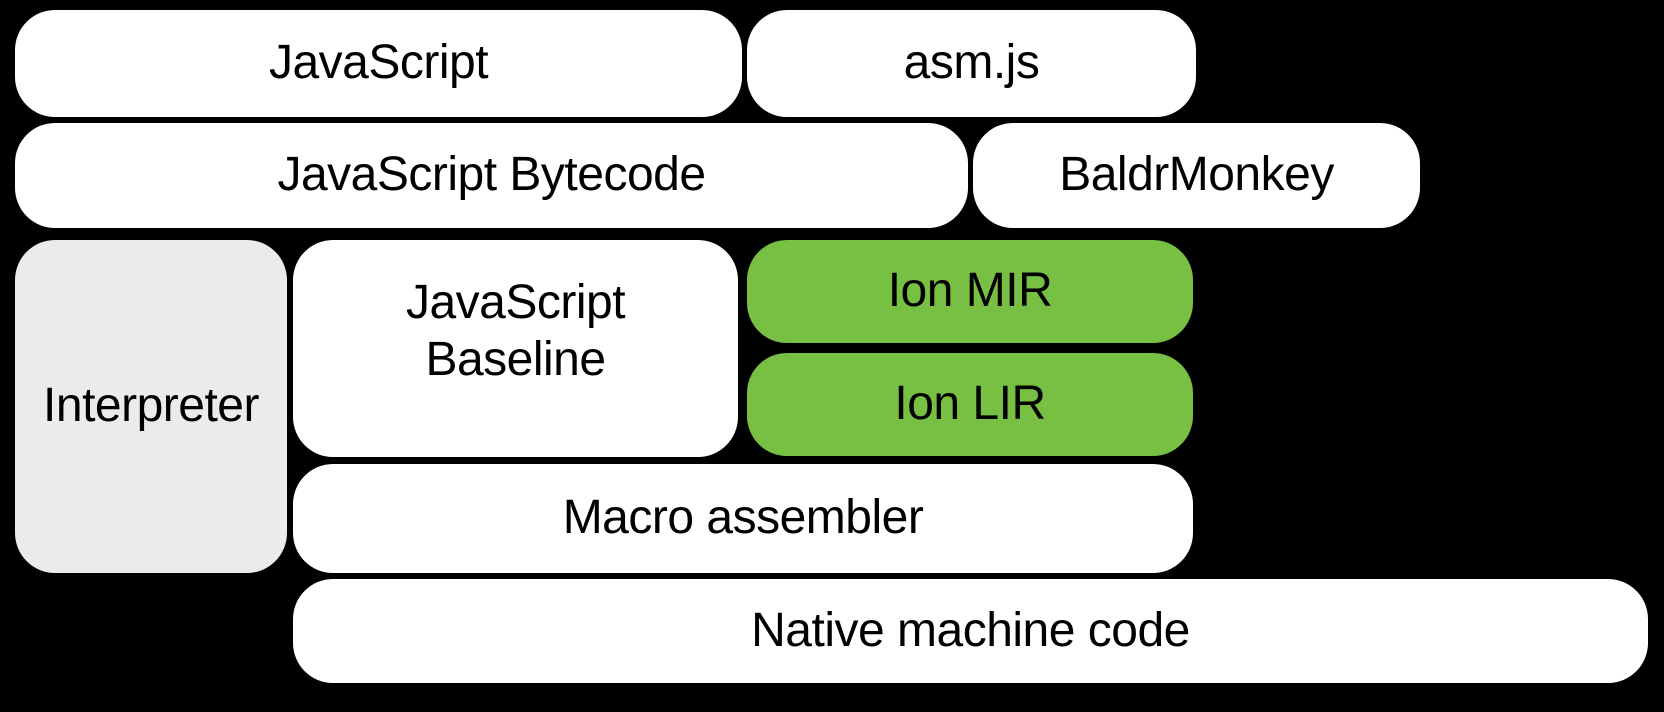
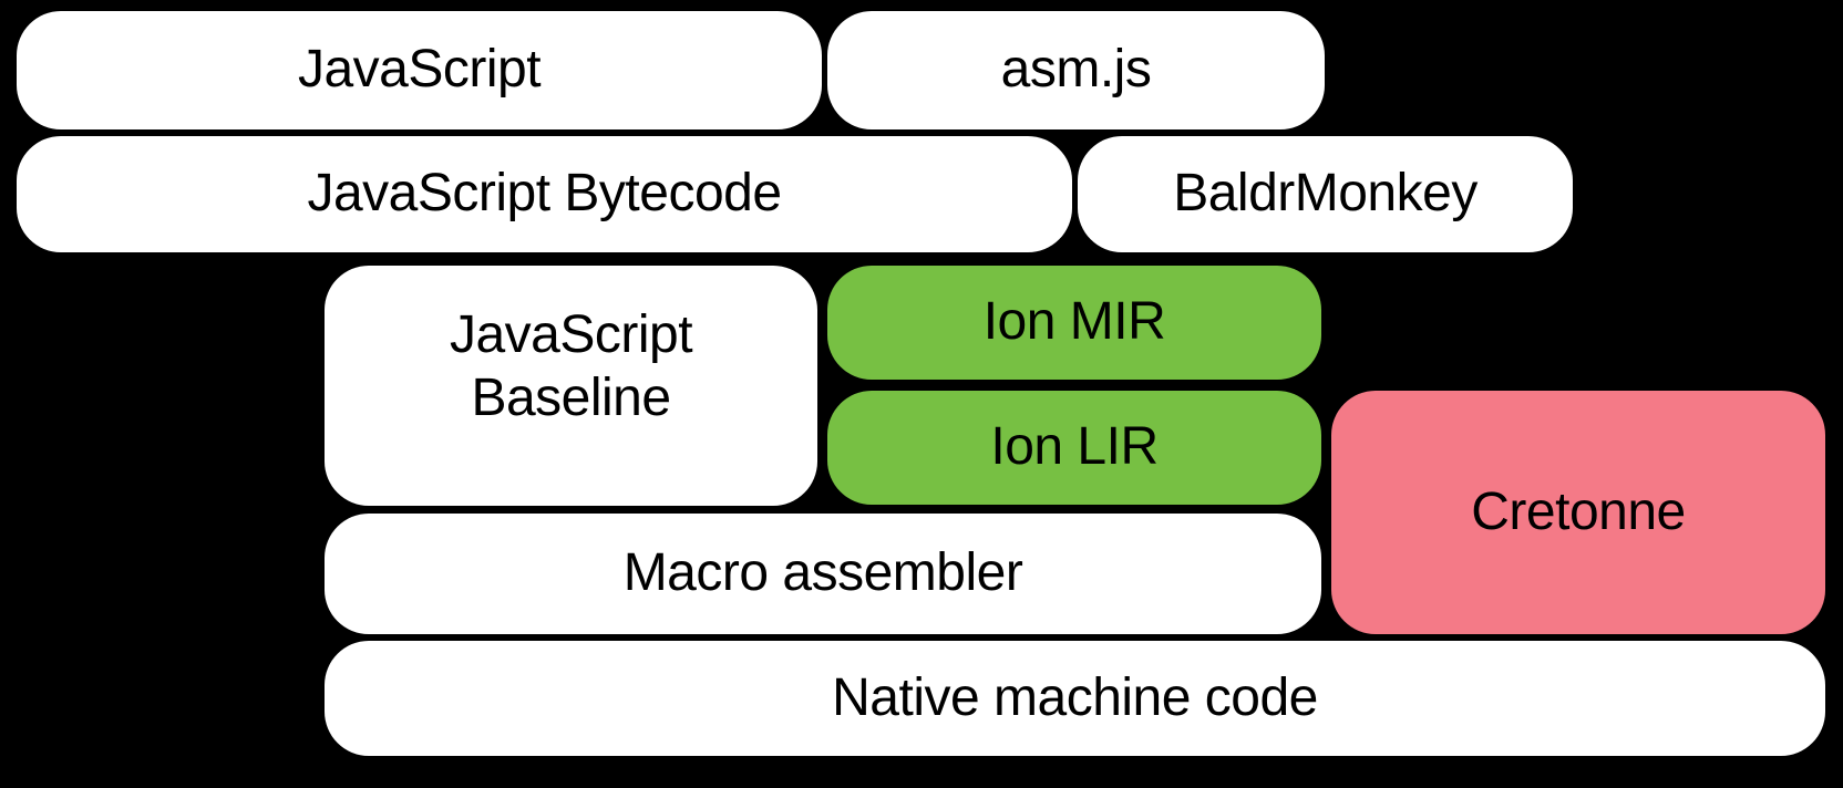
  JavaScript
  asm.js
  JavaScript Bytecode
  BaldrMonkey
- Interpreter
  JavaScript Baseline
  Ion MIR
  Ion LIR
+ Cretonne
  Macro assembler
  Native machine code
